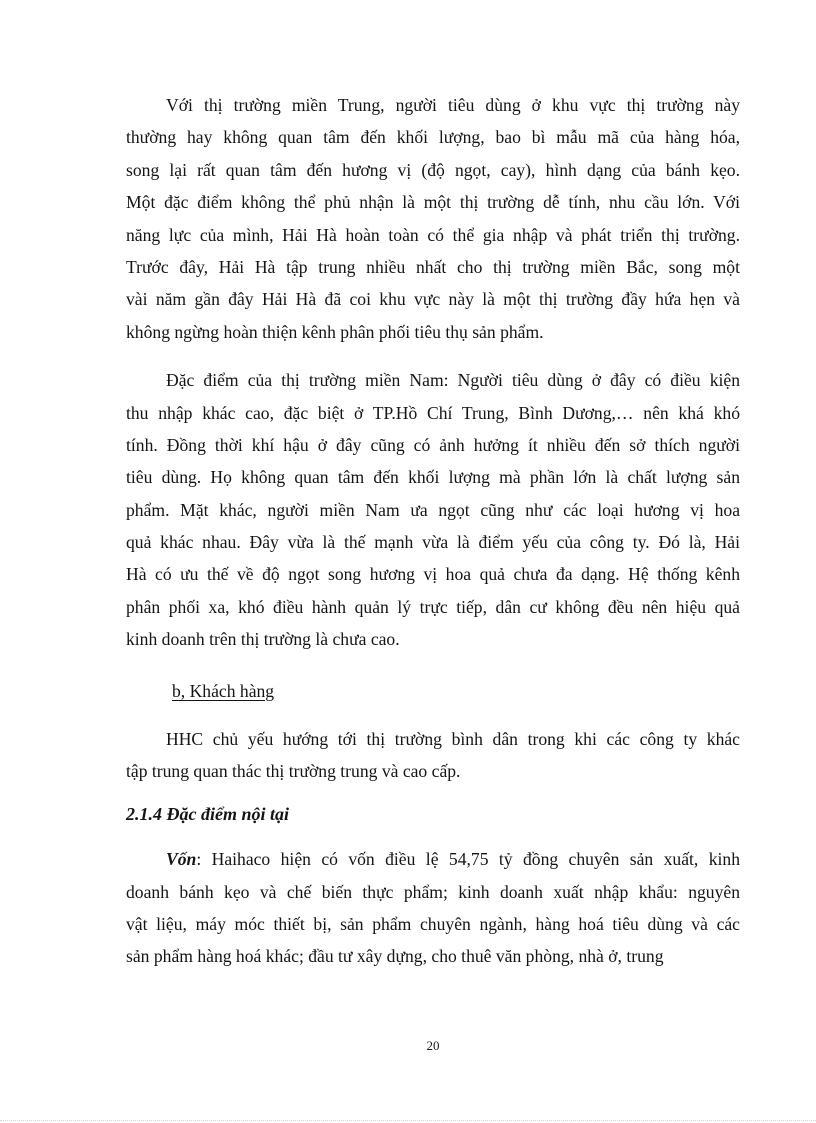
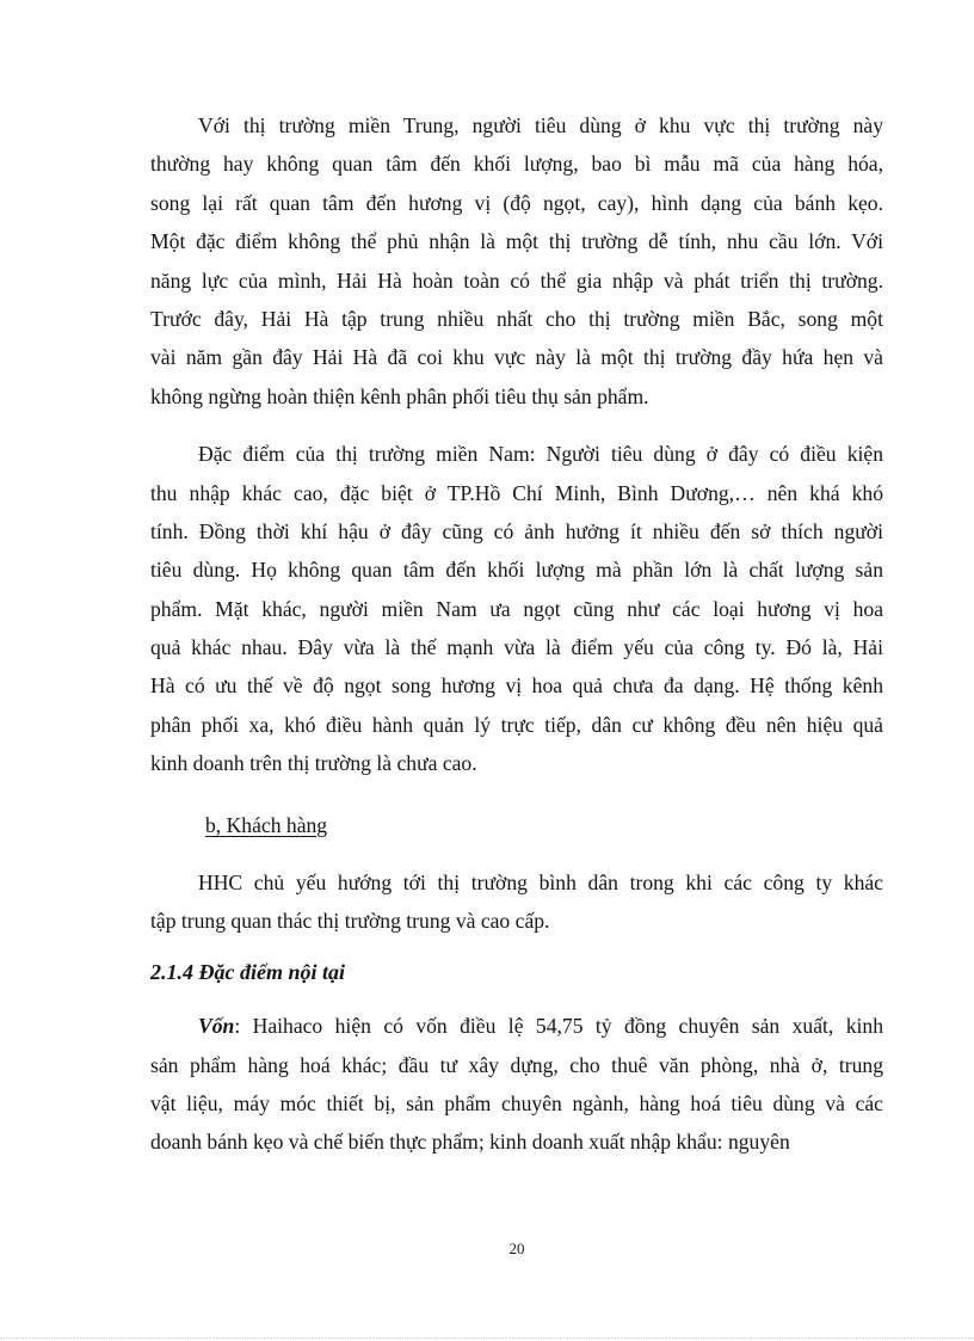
  Với thị trường miền Trung, người tiêu dùng ở khu vực thị trường này
  thường hay không quan tâm đến khối lượng, bao bì mẫu mã của hàng hóa,
  song lại rất quan tâm đến hương vị (độ ngọt, cay), hình dạng của bánh kẹo.
  Một đặc điểm không thể phủ nhận là một thị trường dễ tính, nhu cầu lớn. Với
  năng lực của mình, Hải Hà hoàn toàn có thể gia nhập và phát triển thị trường.
  Trước đây, Hải Hà tập trung nhiều nhất cho thị trường miền Bắc, song một
  vài năm gần đây Hải Hà đã coi khu vực này là một thị trường đầy hứa hẹn và
  không ngừng hoàn thiện kênh phân phối tiêu thụ sản phẩm.
  Đặc điểm của thị trường miền Nam: Người tiêu dùng ở đây có điều kiện
- thu nhập khác cao, đặc biệt ở TP.Hồ Chí Trung, Bình Dương,… nên khá khó
+ thu nhập khác cao, đặc biệt ở TP.Hồ Chí Minh, Bình Dương,… nên khá khó
  tính. Đồng thời khí hậu ở đây cũng có ảnh hưởng ít nhiều đến sở thích người
  tiêu dùng. Họ không quan tâm đến khối lượng mà phần lớn là chất lượng sản
  phẩm. Mặt khác, người miền Nam ưa ngọt cũng như các loại hương vị hoa
  quả khác nhau. Đây vừa là thế mạnh vừa là điểm yếu của công ty. Đó là, Hải
  Hà có ưu thế về độ ngọt song hương vị hoa quả chưa đa dạng. Hệ thống kênh
  phân phối xa, khó điều hành quản lý trực tiếp, dân cư không đều nên hiệu quả
  kinh doanh trên thị trường là chưa cao.
  b, Khách hàng
  HHC chủ yếu hướng tới thị trường bình dân trong khi các công ty khác
  tập trung quan thác thị trường trung và cao cấp.
  2.1.4 Đặc điểm nội tại
  Vốn: Haihaco hiện có vốn điều lệ 54,75 tỷ đồng chuyên sản xuất, kinh
- doanh bánh kẹo và chế biến thực phẩm; kinh doanh xuất nhập khẩu: nguyên
+ sản phẩm hàng hoá khác; đầu tư xây dựng, cho thuê văn phòng, nhà ở, trung
  vật liệu, máy móc thiết bị, sản phẩm chuyên ngành, hàng hoá tiêu dùng và các
- sản phẩm hàng hoá khác; đầu tư xây dựng, cho thuê văn phòng, nhà ở, trung
+ doanh bánh kẹo và chế biến thực phẩm; kinh doanh xuất nhập khẩu: nguyên
  20
